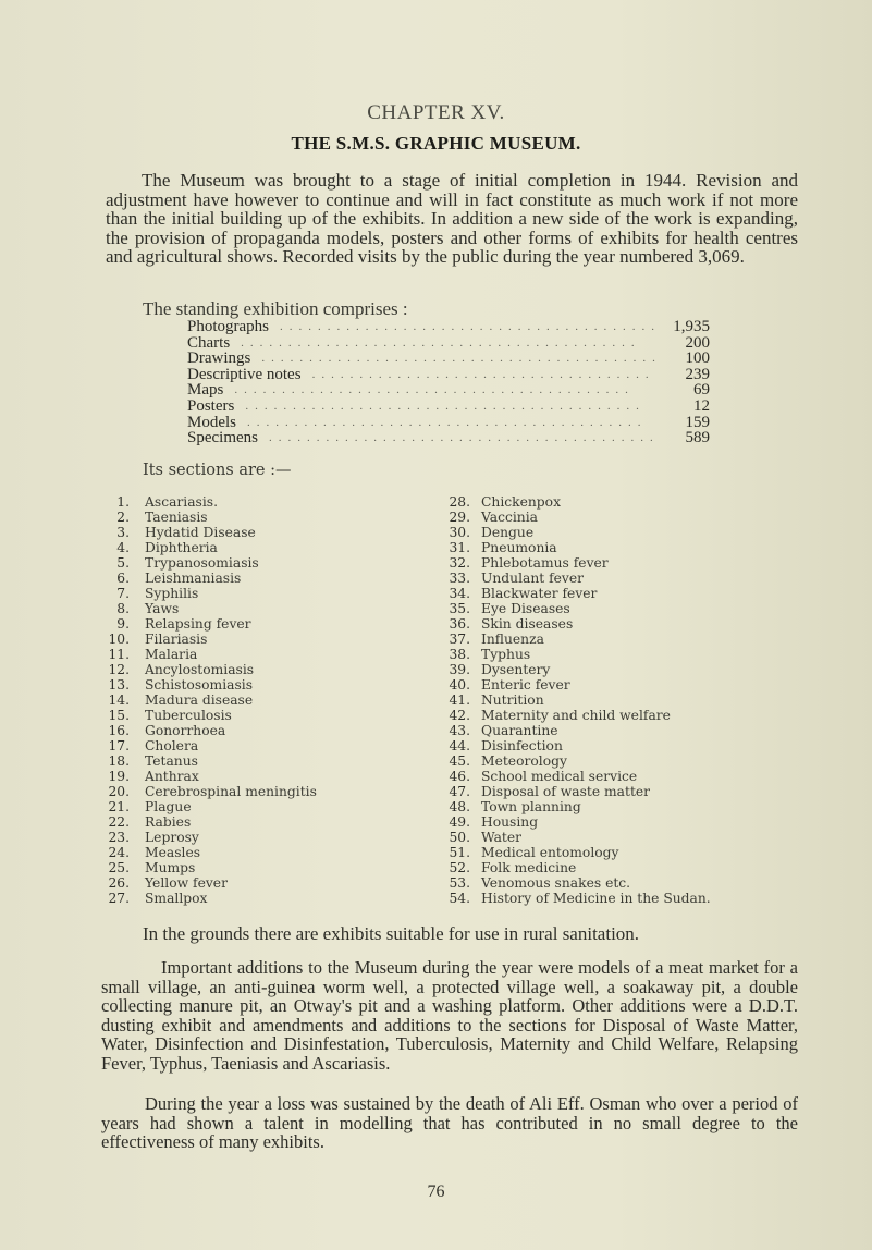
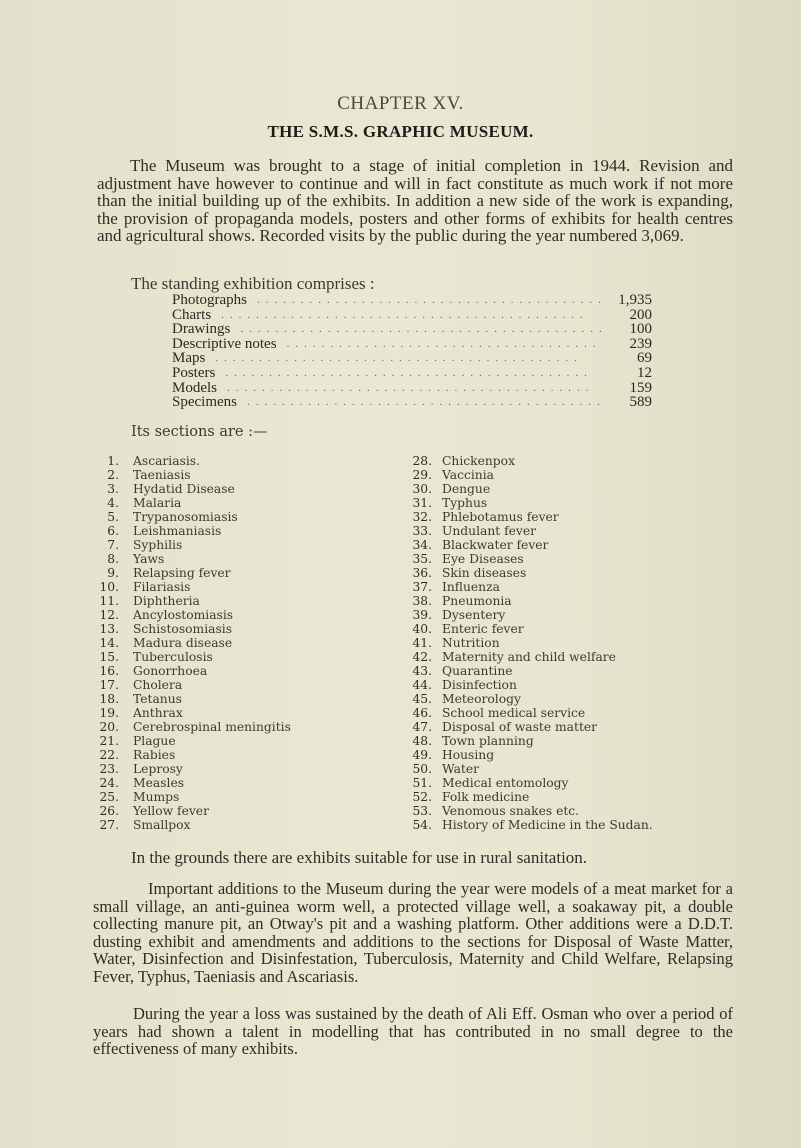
  CHAPTER XV.
  THE S.M.S. GRAPHIC MUSEUM.
  The Museum was brought to a stage of initial completion in 1944. Revision and adjustment have however to continue and will in fact constitute as much work if not more than the initial building up of the exhibits. In addition a new side of the work is expanding, the provision of propaganda models, posters and other forms of exhibits for health centres and agricultural shows. Recorded visits by the public during the year numbered 3,069.
  The standing exhibition comprises :
  Photographs
  .......................................
  1,935
  Charts
  ..........................................
  200
  Drawings
  .........................................
  100
  Descriptive notes
  ....................................
  239
  Maps
  ..........................................
  69
  Posters
  ..........................................
  12
  Models
  ..........................................
  159
  Specimens
  .........................................
  589
  Its sections are :—
  1.
  Ascariasis.
  2.
  Taeniasis
  3.
  Hydatid Disease
  4.
- Diphtheria
+ Malaria
  5.
  Trypanosomiasis
  6.
  Leishmaniasis
  7.
  Syphilis
  8.
  Yaws
  9.
  Relapsing fever
  10.
  Filariasis
  11.
- Malaria
+ Diphtheria
  12.
  Ancylostomiasis
  13.
  Schistosomiasis
  14.
  Madura disease
  15.
  Tuberculosis
  16.
  Gonorrhoea
  17.
  Cholera
  18.
  Tetanus
  19.
  Anthrax
  20.
  Cerebrospinal meningitis
  21.
  Plague
  22.
  Rabies
  23.
  Leprosy
  24.
  Measles
  25.
  Mumps
  26.
  Yellow fever
  27.
  Smallpox
  28.
  Chickenpox
  29.
  Vaccinia
  30.
  Dengue
  31.
- Pneumonia
+ Typhus
  32.
  Phlebotamus fever
  33.
  Undulant fever
  34.
  Blackwater fever
  35.
  Eye Diseases
  36.
  Skin diseases
  37.
  Influenza
  38.
- Typhus
+ Pneumonia
  39.
  Dysentery
  40.
  Enteric fever
  41.
  Nutrition
  42.
  Maternity and child welfare
  43.
  Quarantine
  44.
  Disinfection
  45.
  Meteorology
  46.
  School medical service
  47.
  Disposal of waste matter
  48.
  Town planning
  49.
  Housing
  50.
  Water
  51.
  Medical entomology
  52.
  Folk medicine
  53.
  Venomous snakes etc.
  54.
  History of Medicine in the Sudan.
  In the grounds there are exhibits suitable for use in rural sanitation.
  Important additions to the Museum during the year were models of a meat market for a small village, an anti-guinea worm well, a protected village well, a soakaway pit, a double collecting manure pit, an Otway's pit and a washing platform. Other additions were a D.D.T. dusting exhibit and amendments and additions to the sections for Disposal of Waste Matter, Water, Disinfection and Disinfestation, Tuberculosis, Maternity and Child Welfare, Relapsing Fever, Typhus, Taeniasis and Ascariasis.
  During the year a loss was sustained by the death of Ali Eff. Osman who over a period of years had shown a talent in modelling that has contributed in no small degree to the effectiveness of many exhibits.
- 76
